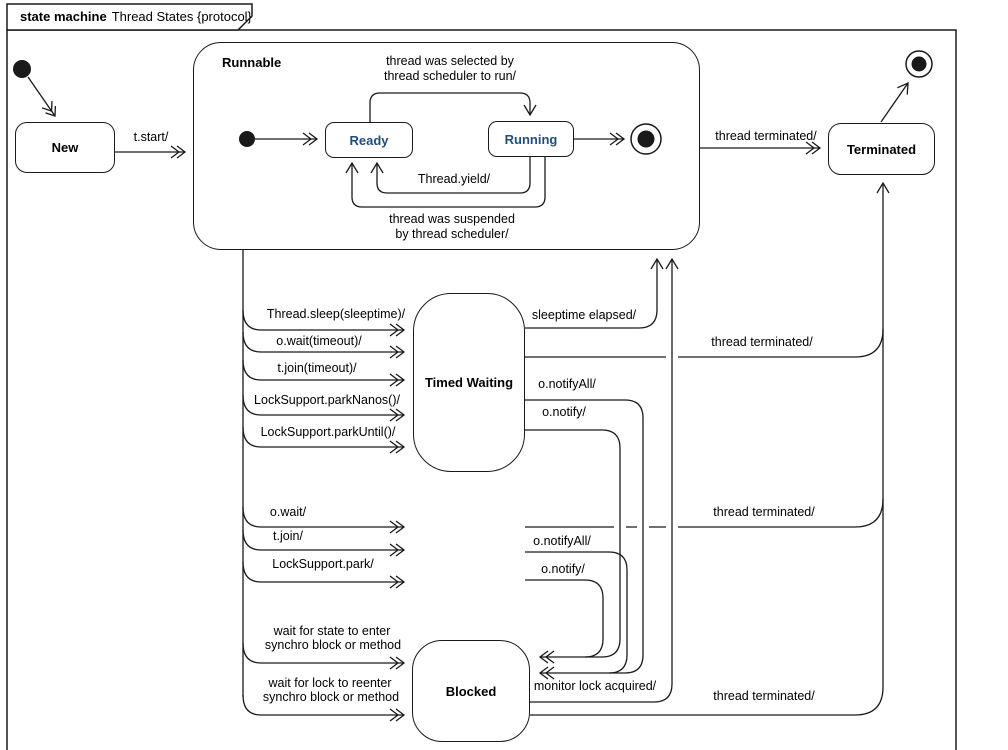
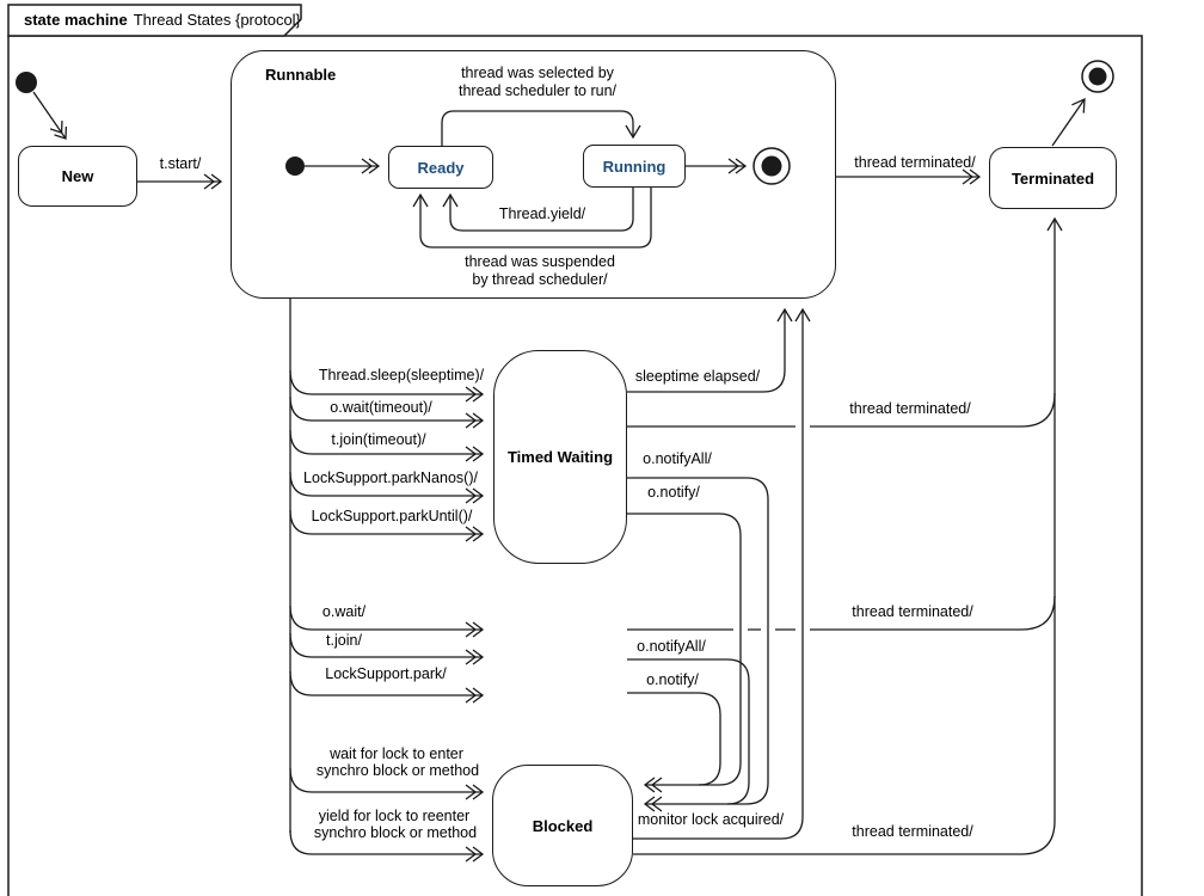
  state machine Thread States {protocol}
  New
  Runnable
  Ready
  Running
  Terminated
  Timed Waiting
  Blocked
  t.start/
  thread was selected by
  thread scheduler to run/
  Thread.yield/
  thread was suspended
  by thread scheduler/
  thread terminated/
  Thread.sleep(sleeptime)/
  o.wait(timeout)/
  t.join(timeout)/
  LockSupport.parkNanos()/
  LockSupport.parkUntil()/
  sleeptime elapsed/
  thread terminated/
  o.notifyAll/
  o.notify/
  o.wait/
  t.join/
  LockSupport.park/
  o.notifyAll/
  o.notify/
  thread terminated/
- wait for state to enter
+ wait for lock to enter
  synchro block or method
- wait for lock to reenter
+ yield for lock to reenter
  synchro block or method
  monitor lock acquired/
  thread terminated/
